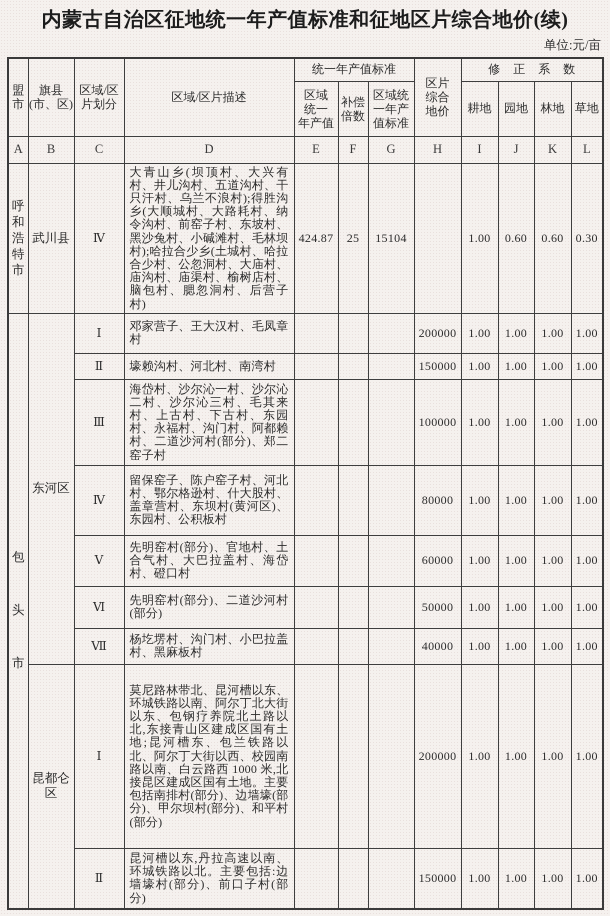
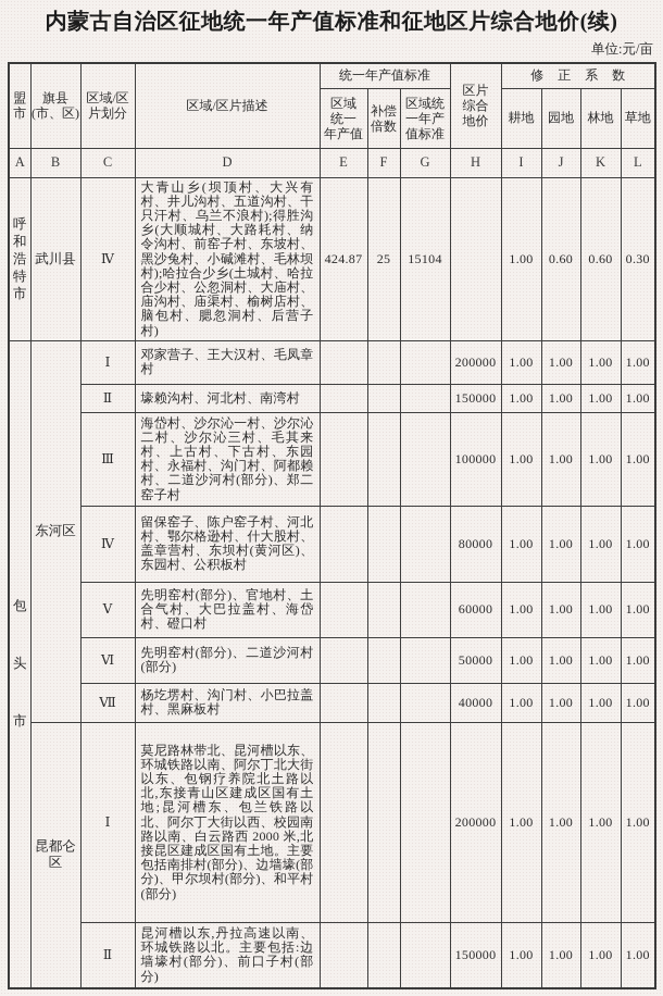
  内蒙古自治区征地统一年产值标准和征地区片综合地价(续)
  单位:元/亩
  盟 市	旗县 (市、区)	区域/区 片划分	区域/区片描述	统一年产值标准	区片 综合 地价	修正系数
  区域 统一 年产值	补偿 倍数	区域统 一年产 值标准	耕地	园地	林地	草地
  A	B	C	D	E	F	G	H	I	J	K	L
  呼和浩特市	武川县	Ⅳ	大青山乡(坝顶村、大兴有村、井儿沟村、五道沟村、干只汗村、乌兰不浪村);得胜沟乡(大顺城村、大路耗村、纳令沟村、前窑子村、东坡村、黑沙兔村、小碱滩村、毛林坝村);哈拉合少乡(土城村、哈拉合少村、公忽洞村、大庙村、庙沟村、庙渠村、榆树店村、脑包村、腮忽洞村、后营子村)	424.87	25	15104		1.00	0.60	0.60	0.30
  包头市	东河区	Ⅰ	邓家营子、王大汉村、毛凤章村				200000	1.00	1.00	1.00	1.00
  Ⅱ	壕赖沟村、河北村、南湾村				150000	1.00	1.00	1.00	1.00
  Ⅲ	海岱村、沙尔沁一村、沙尔沁二村、沙尔沁三村、毛其来村、上古村、下古村、东园村、永福村、沟门村、阿都赖村、二道沙河村(部分)、郑二窑子村				100000	1.00	1.00	1.00	1.00
  Ⅳ	留保窑子、陈户窑子村、河北村、鄂尔格逊村、什大股村、盖章营村、东坝村(黄河区)、东园村、公积板村				80000	1.00	1.00	1.00	1.00
  Ⅴ	先明窑村(部分)、官地村、土合气村、大巴拉盖村、海岱村、磴口村				60000	1.00	1.00	1.00	1.00
  Ⅵ	先明窑村(部分)、二道沙河村(部分)				50000	1.00	1.00	1.00	1.00
  Ⅶ	杨圪塄村、沟门村、小巴拉盖村、黑麻板村				40000	1.00	1.00	1.00	1.00
- 昆都仑区	Ⅰ	莫尼路林带北、昆河槽以东、环城铁路以南、阿尔丁北大街以东、包钢疗养院北土路以北,东接青山区建成区国有土地;昆河槽东、包兰铁路以北、阿尔丁大街以西、校园南路以南、白云路西 1000 米,北接昆区建成区国有土地。主要包括南排村(部分)、边墙壕(部分)、甲尔坝村(部分)、和平村(部分)				200000	1.00	1.00	1.00	1.00
+ 昆都仑区	Ⅰ	莫尼路林带北、昆河槽以东、环城铁路以南、阿尔丁北大街以东、包钢疗养院北土路以北,东接青山区建成区国有土地;昆河槽东、包兰铁路以北、阿尔丁大街以西、校园南路以南、白云路西 2000 米,北接昆区建成区国有土地。主要包括南排村(部分)、边墙壕(部分)、甲尔坝村(部分)、和平村(部分)				200000	1.00	1.00	1.00	1.00
  Ⅱ	昆河槽以东,丹拉高速以南、环城铁路以北。主要包括:边墙壕村(部分)、前口子村(部分)				150000	1.00	1.00	1.00	1.00
